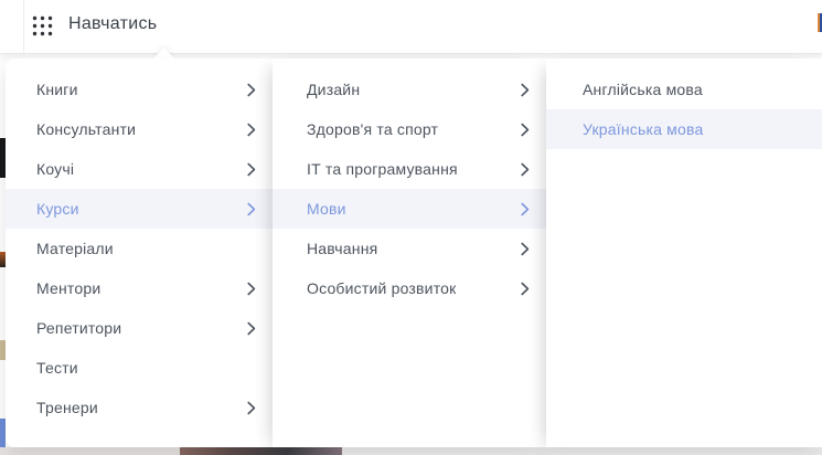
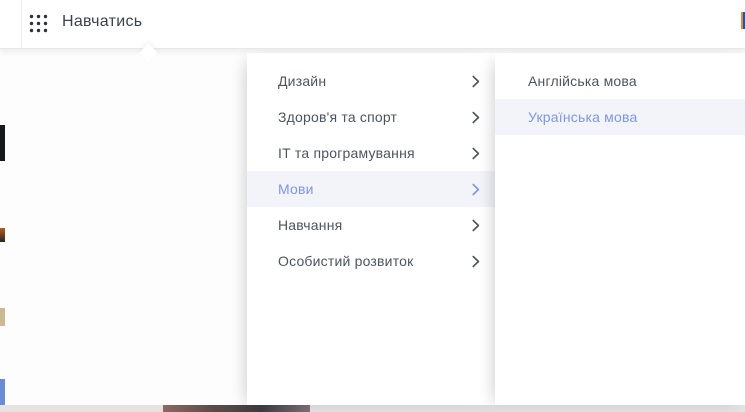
  Навчатись
- Книги
- Консультанти
- Коучі
- Курси
- Матеріали
- Ментори
- Репетитори
- Тести
- Тренери
  Дизайн
  Здоров'я та спорт
  ІТ та програмування
  Мови
  Навчання
  Особистий розвиток
  Англійська мова
  Українська мова
